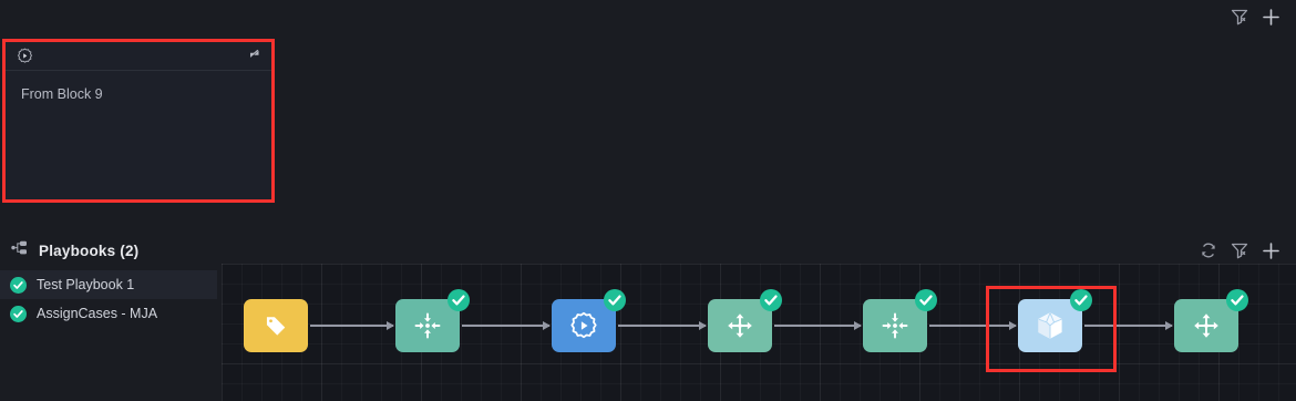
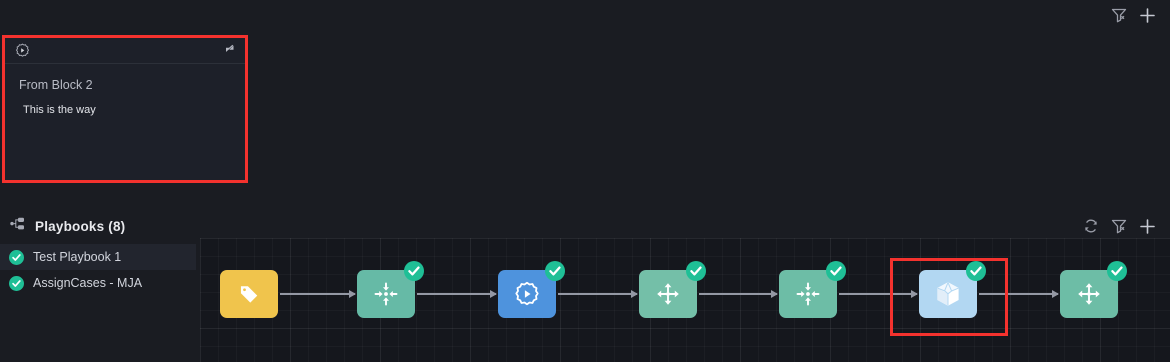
- From Block 9
+ From Block 2
+ This is the way
- Playbooks (2)
+ Playbooks (8)
  Test Playbook 1
  AssignCases - MJA
